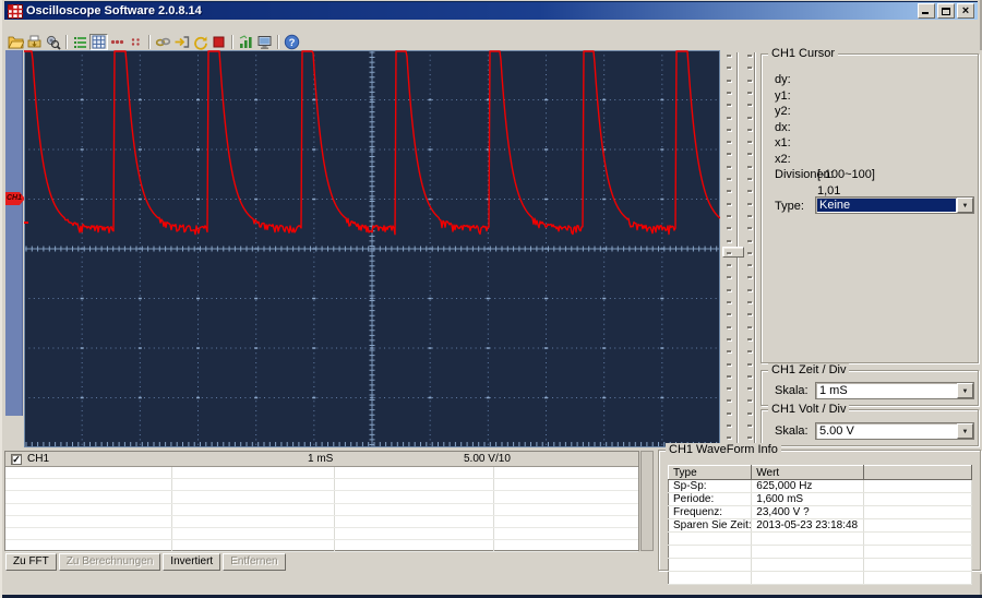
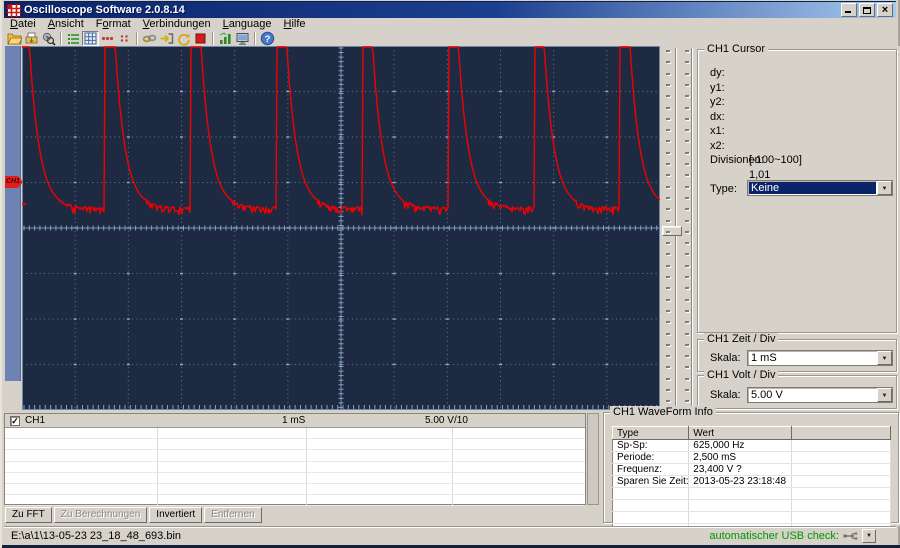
  Oscilloscope Software 2.0.8.14
  ×
+ Datei
+ Ansicht
+ Format
+ Verbindungen
+ Language
+ Hilfe
  ?
  CH1 Cursor
  dy:
  y1:
  y2:
  dx:
  x1:
  x2:
  Divisionen:
  [-100~100]
  1,01
  Type:
  Keine
  CH1 Zeit / Div
  Skala:
  1 mS
  CH1 Volt / Div
  Skala:
  5.00 V
  ✓
  CH1
  1 mS
  5.00 V
  /10
  Zu FFT
  Zu Berechnungen
  Invertiert
  Entfernen
  CH1 WaveForm Info
  Type	Wert
  Sp-Sp:	625,000 Hz
- Periode:	1,600 mS
+ Periode:	2,500 mS
  Frequenz:	23,400 V ?
  Sparen Sie Zeit:	2013-05-23 23:18:48
+ E:\a\1\13-05-23 23_18_48_693.bin
+ automatischer USB check:
